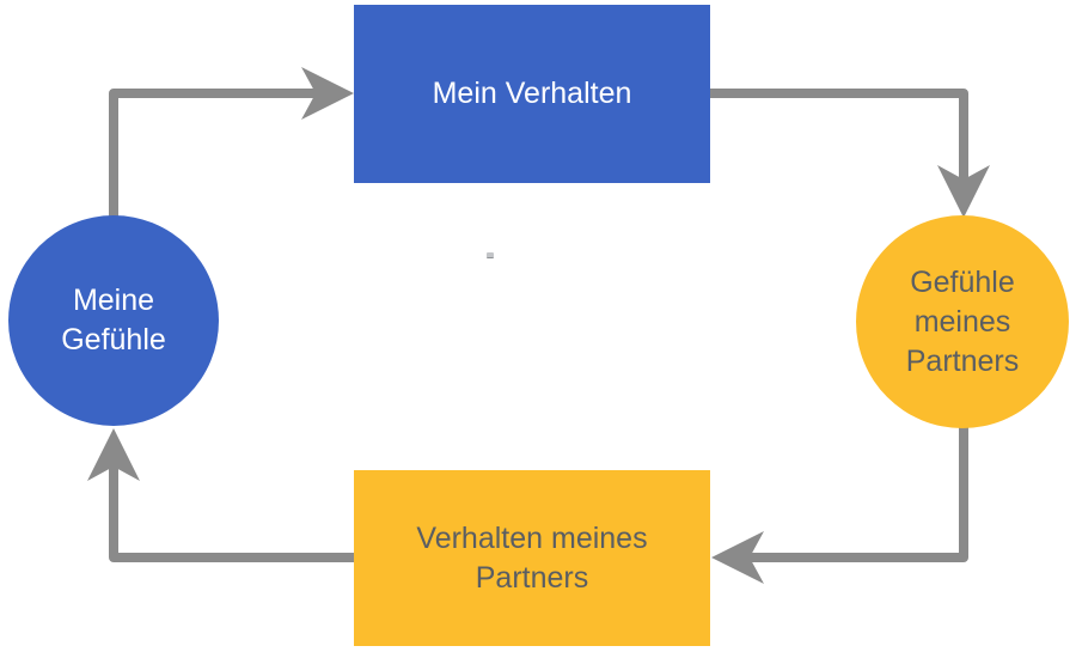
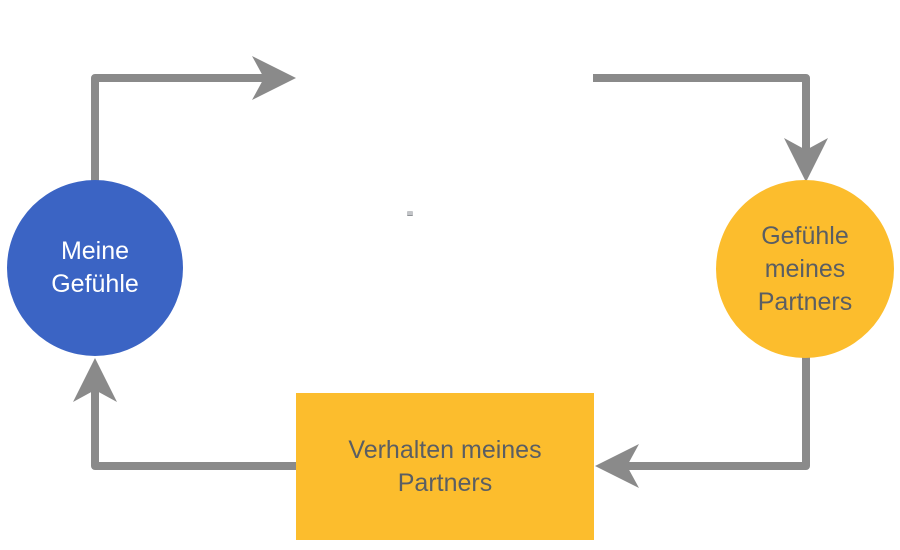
- Mein Verhalten
  Meine
  Gefühle
  Gefühle
  meines
  Partners
  Verhalten meines
  Partners
